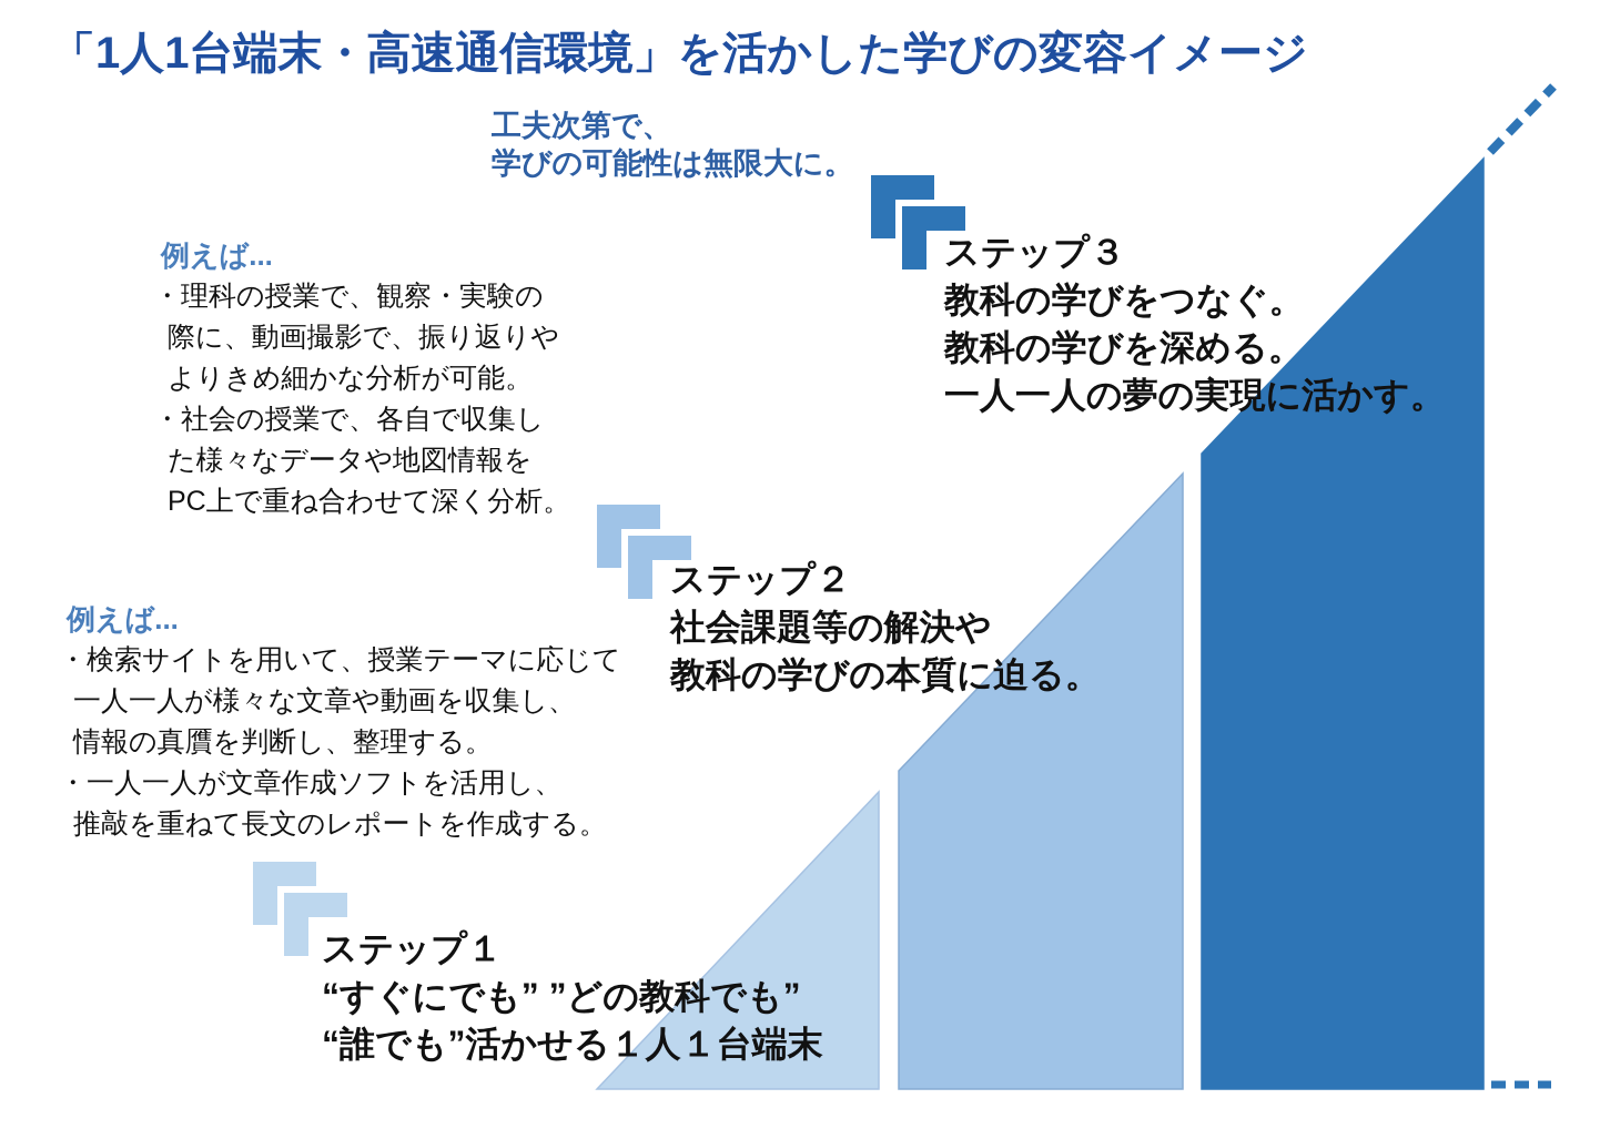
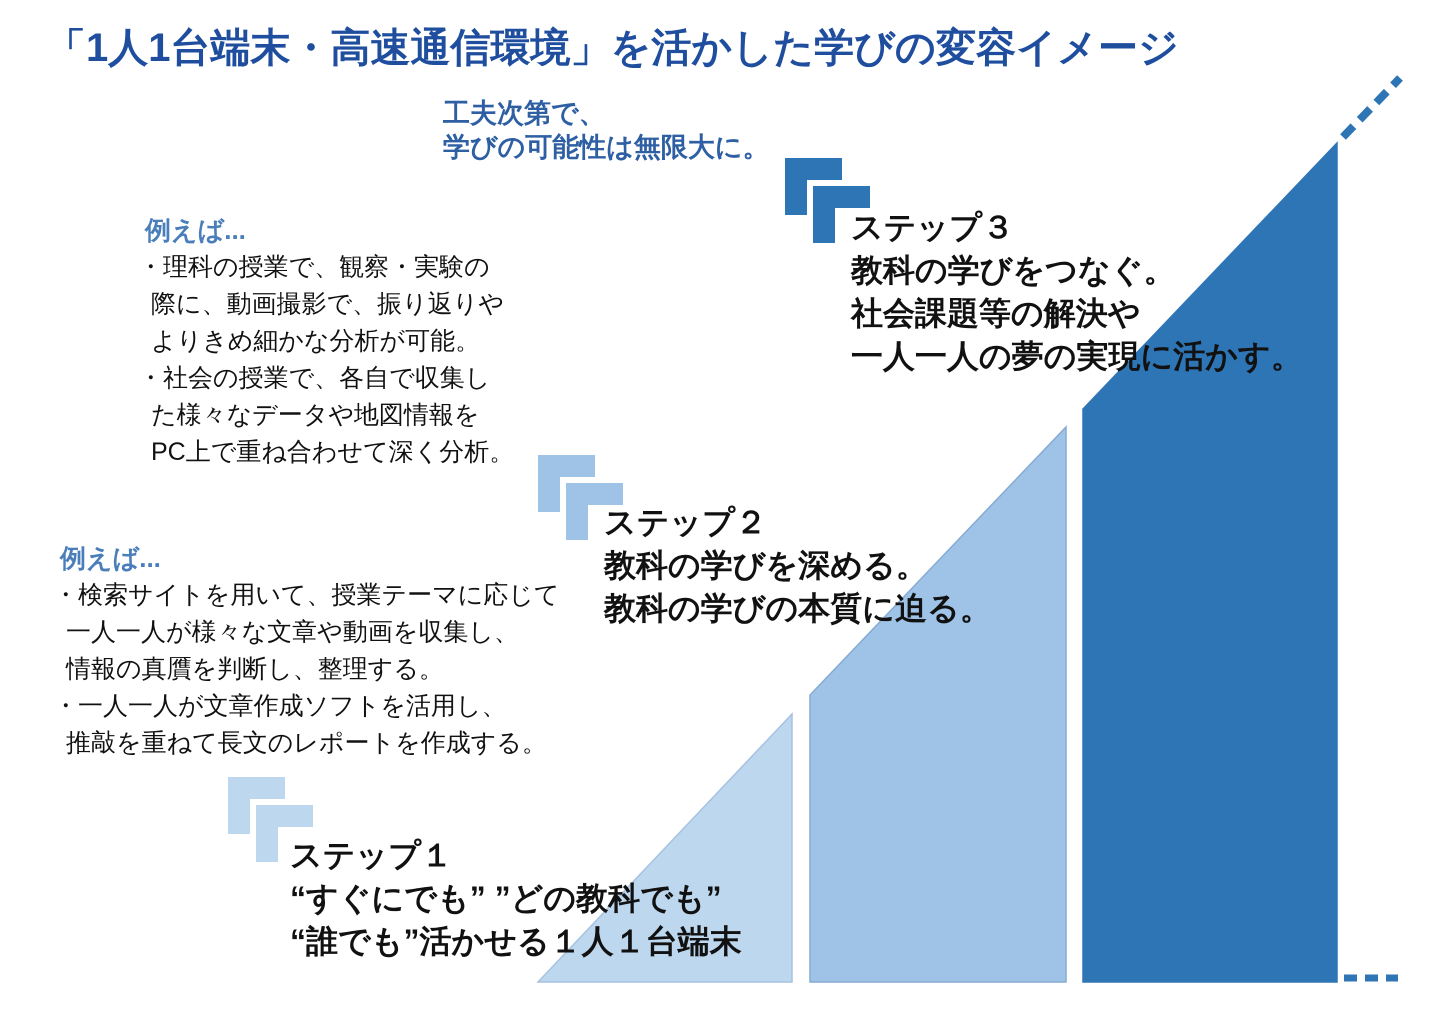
  「1人1台端末・高速通信環境」を活かした学びの変容イメージ
  工夫次第で、
  学びの可能性は無限大に。
  例えば...
  ・理科の授業で、観察・実験の
  際に、動画撮影で、振り返りや
  よりきめ細かな分析が可能。
  ・社会の授業で、各自で収集し
  た様々なデータや地図情報を
  PC上で重ね合わせて深く分析。
  例えば...
  ・検索サイトを用いて、授業テーマに応じて
  一人一人が様々な文章や動画を収集し、
  情報の真贋を判断し、整理する。
  ・一人一人が文章作成ソフトを活用し、
  推敲を重ねて長文のレポートを作成する。
  ステップ１
  “すぐにでも” ”どの教科でも”
  “誰でも”活かせる１人１台端末
  ステップ２
- 社会課題等の解決や
+ 教科の学びを深める。
  教科の学びの本質に迫る。
  ステップ３
  教科の学びをつなぐ。
- 教科の学びを深める。
+ 社会課題等の解決や
  一人一人の夢の実現に活かす。
